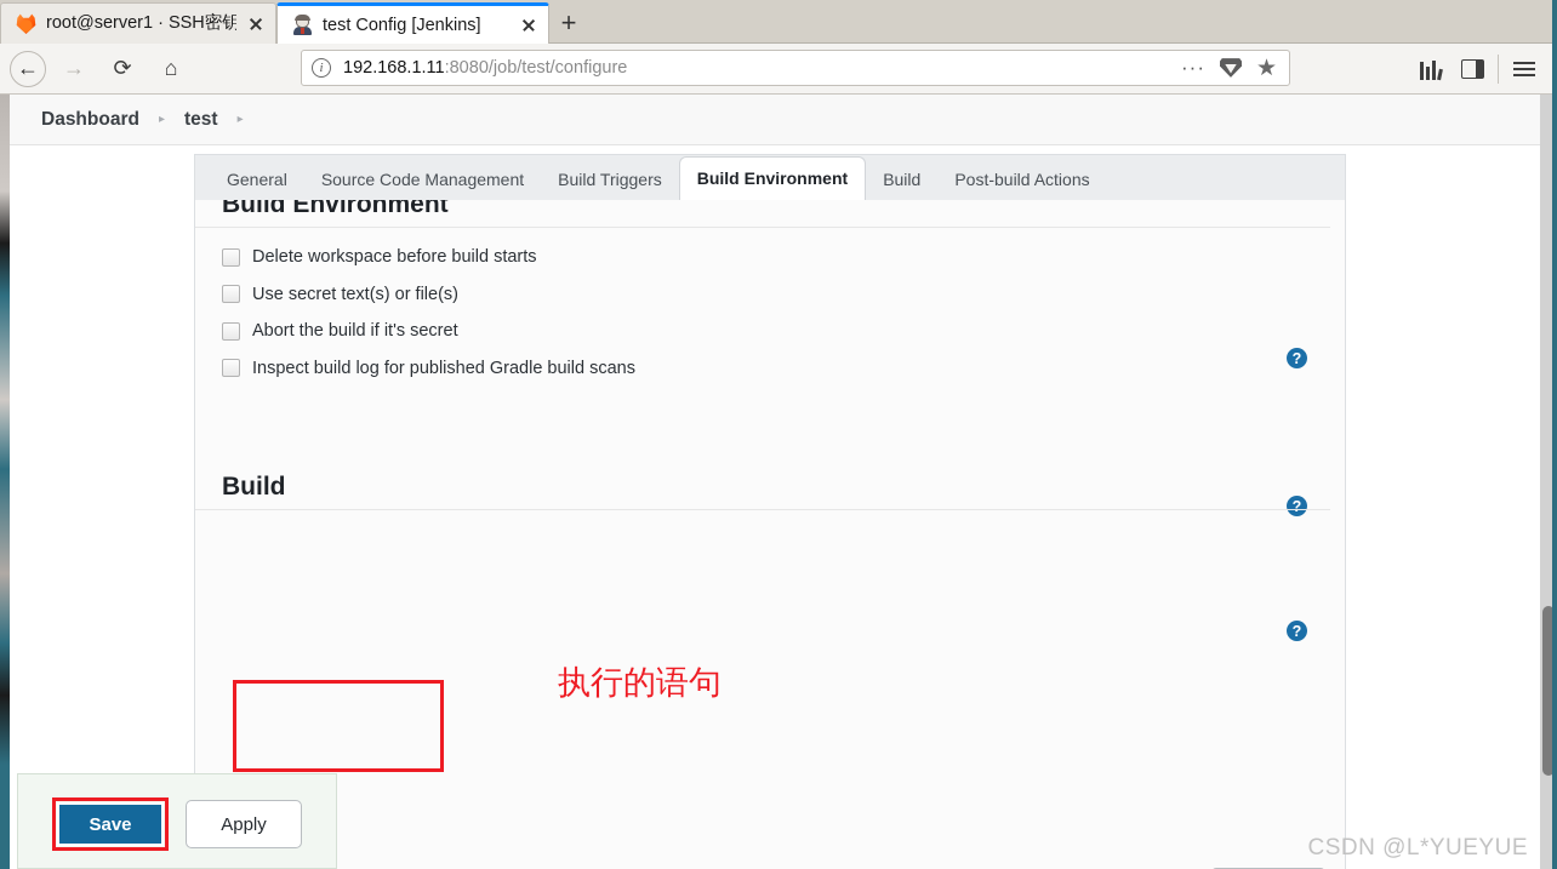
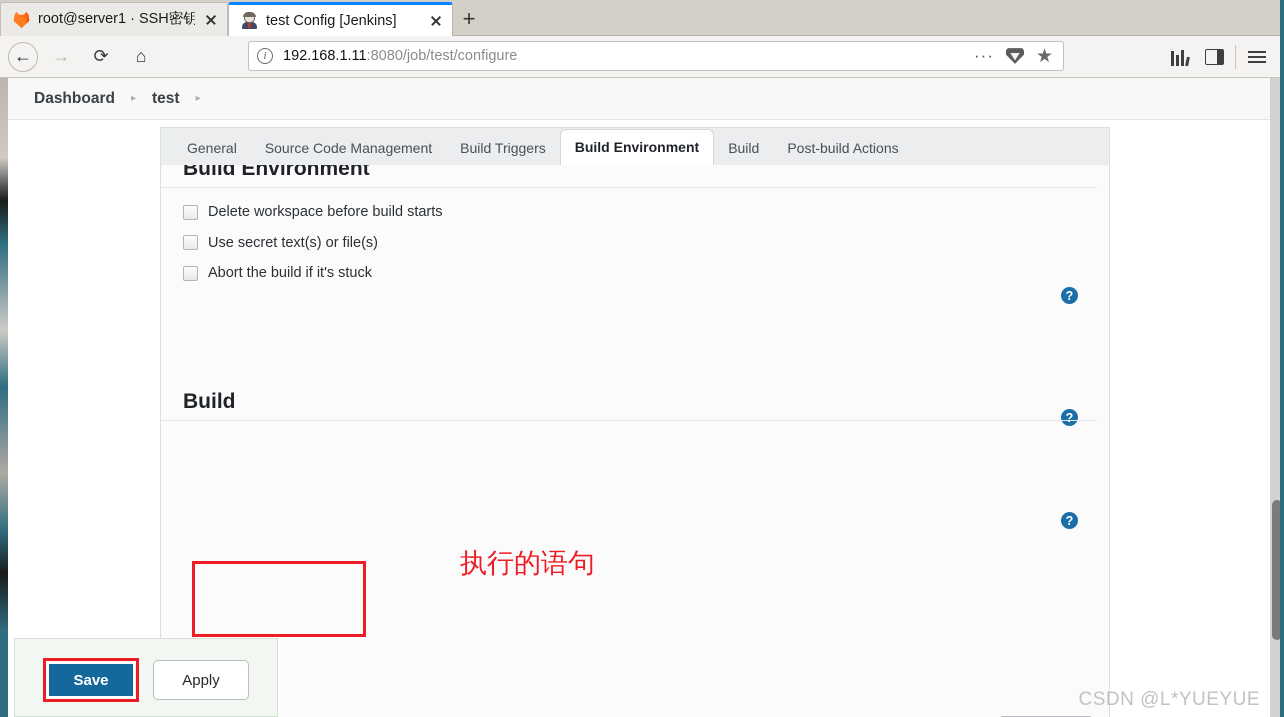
  root@server1 · SSH密钥
  test Config [Jenkins]
  +
  ←
  →
  ⟳
  ⌂
  i
  192.168.1.11
  :8080/job/test/configure
  ···
  ★
  Dashboard
  ▸
  test
  ▸
  General
  Source Code Management
  Build Triggers
  Build Environment
  Build
  Post-build Actions
  Build Environment
  Delete workspace before build starts
  Use secret text(s) or file(s)
- Abort the build if it's secret
+ Abort the build if it's stuck
- Inspect build log for published Gradle build scans
  ?
  ?
  Build
  ?
  Save
  Apply
  执行的语句
  CSDN @L*YUEYUE
